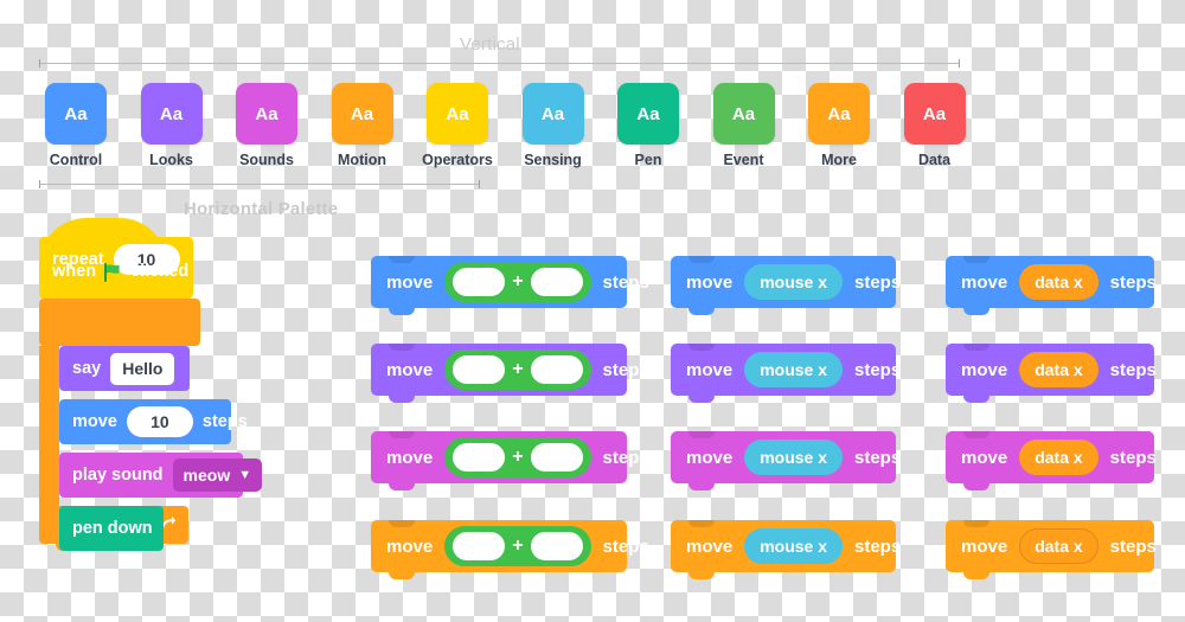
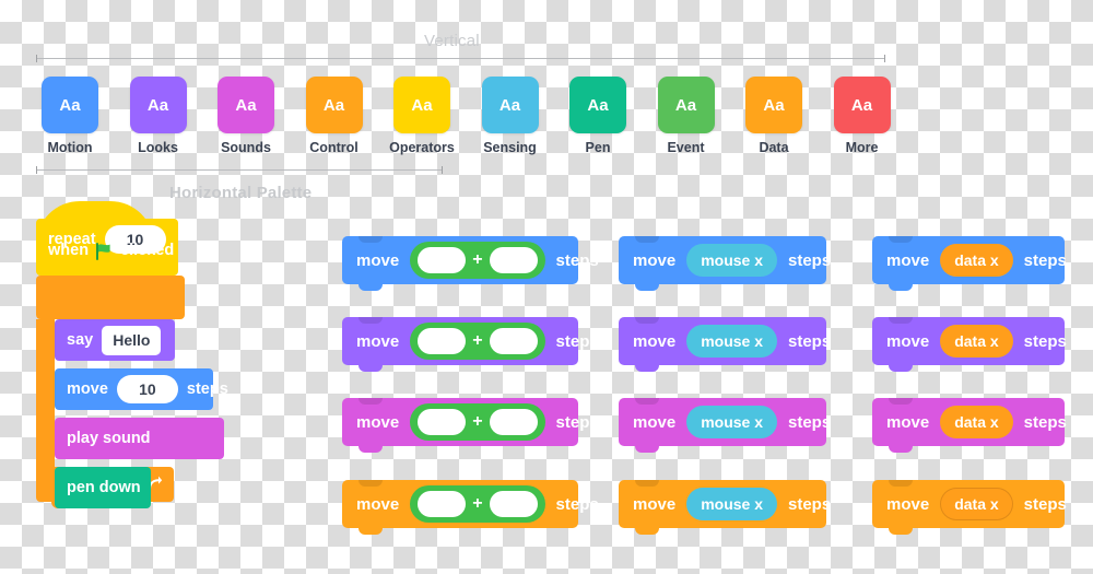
  Vertical
  Horizontal Palette
  Aa
- Control
+ Motion
  Aa
  Looks
  Aa
  Sounds
  Aa
- Motion
+ Control
  Aa
  Operators
  Aa
  Sensing
  Aa
  Pen
  Aa
  Event
  Aa
- More
+ Data
  Aa
- Data
+ More
  when
  clicked
  repeat
  10
  say
  Hello
  move
  10
  steps
  play sound
- meow
- ▼
  pen down
  move
  +
  steps
  move
  mouse x
  steps
  move
  data x
  steps
  move
  +
  steps
  move
  mouse x
  steps
  move
  data x
  steps
  move
  +
  steps
  move
  mouse x
  steps
  move
  data x
  steps
  move
  +
  steps
  move
  mouse x
  steps
  move
  data x
  steps
